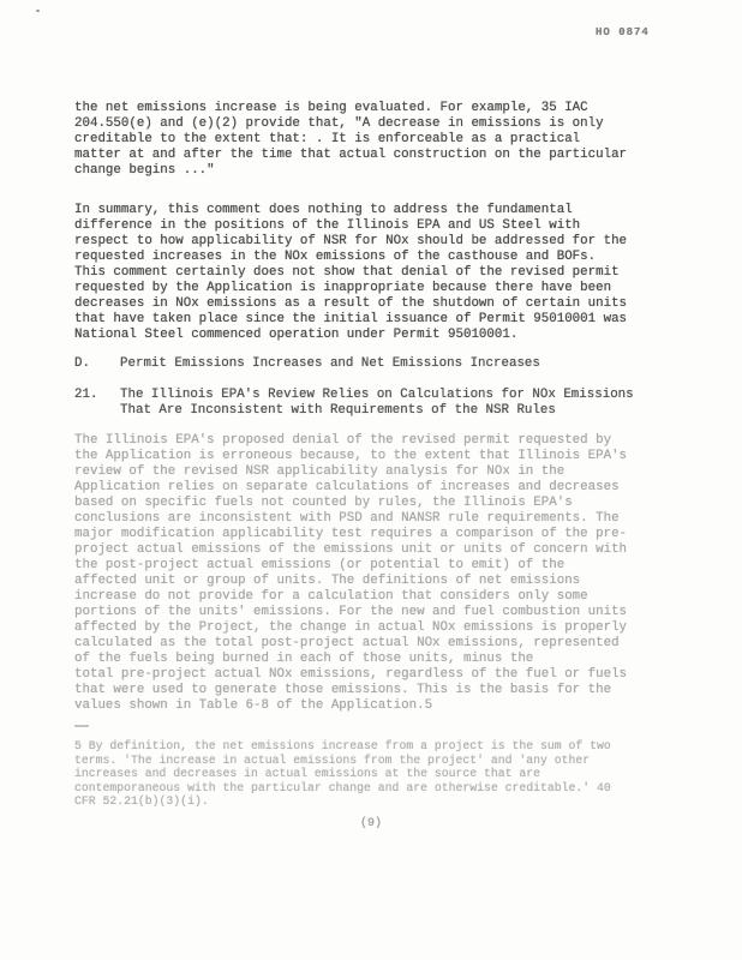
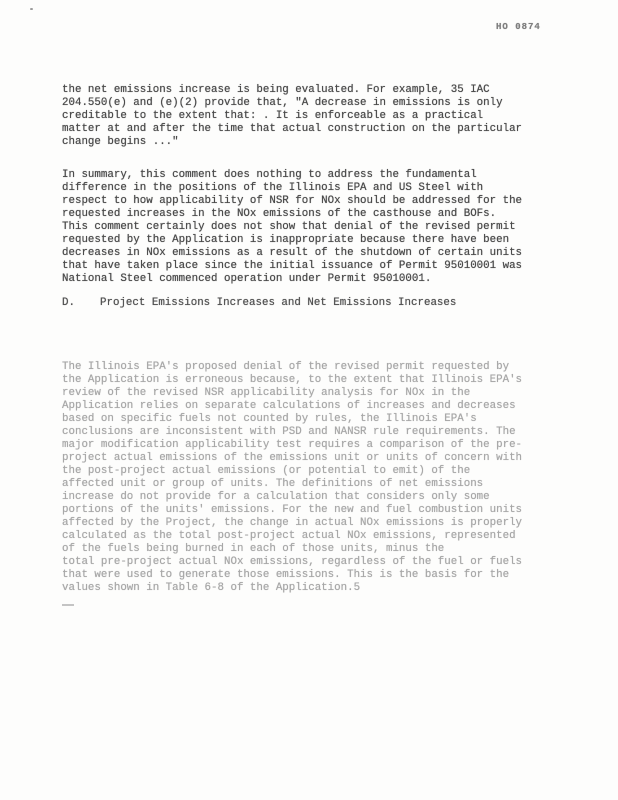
  HO 0874
  the net emissions increase is being evaluated. For example, 35 IAC
  204.550(e) and (e)(2) provide that, "A decrease in emissions is only
  creditable to the extent that: . It is enforceable as a practical
  matter at and after the time that actual construction on the particular
  change begins ..."
  In summary, this comment does nothing to address the fundamental
  difference in the positions of the Illinois EPA and US Steel with
  respect to how applicability of NSR for NOx should be addressed for the
  requested increases in the NOx emissions of the casthouse and BOFs.
  This comment certainly does not show that denial of the revised permit
  requested by the Application is inappropriate because there have been
  decreases in NOx emissions as a result of the shutdown of certain units
  that have taken place since the initial issuance of Permit 95010001 was
  National Steel commenced operation under Permit 95010001.
  D.
- Permit Emissions Increases and Net Emissions Increases
+ Project Emissions Increases and Net Emissions Increases
- 21.
- The Illinois EPA's Review Relies on Calculations for NOx Emissions
- That Are Inconsistent with Requirements of the NSR Rules
  The Illinois EPA's proposed denial of the revised permit requested by
  the Application is erroneous because, to the extent that Illinois EPA's
  review of the revised NSR applicability analysis for NOx in the
  Application relies on separate calculations of increases and decreases
  based on specific fuels not counted by rules, the Illinois EPA's
  conclusions are inconsistent with PSD and NANSR rule requirements. The
  major modification applicability test requires a comparison of the pre-
  project actual emissions of the emissions unit or units of concern with
  the post-project actual emissions (or potential to emit) of the
  affected unit or group of units. The definitions of net emissions
  increase do not provide for a calculation that considers only some
  portions of the units' emissions. For the new and fuel combustion units
  affected by the Project, the change in actual NOx emissions is properly
  calculated as the total post-project actual NOx emissions, represented
  of the fuels being burned in each of those units, minus the
  total pre-project actual NOx emissions, regardless of the fuel or fuels
  that were used to generate those emissions. This is the basis for the
  values shown in Table 6-8 of the Application.5
- 5 By definition, the net emissions increase from a project is the sum of two
- terms. 'The increase in actual emissions from the project' and 'any other
- increases and decreases in actual emissions at the source that are
- contemporaneous with the particular change and are otherwise creditable.' 40
- CFR 52.21(b)(3)(i).
- (9)
